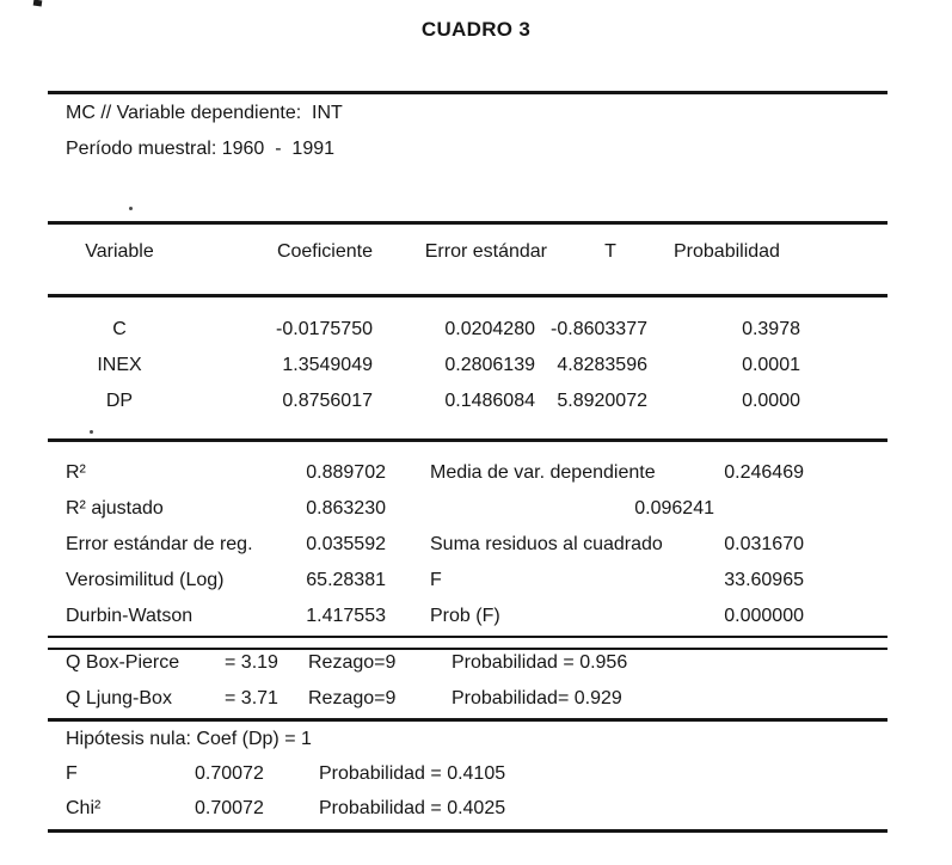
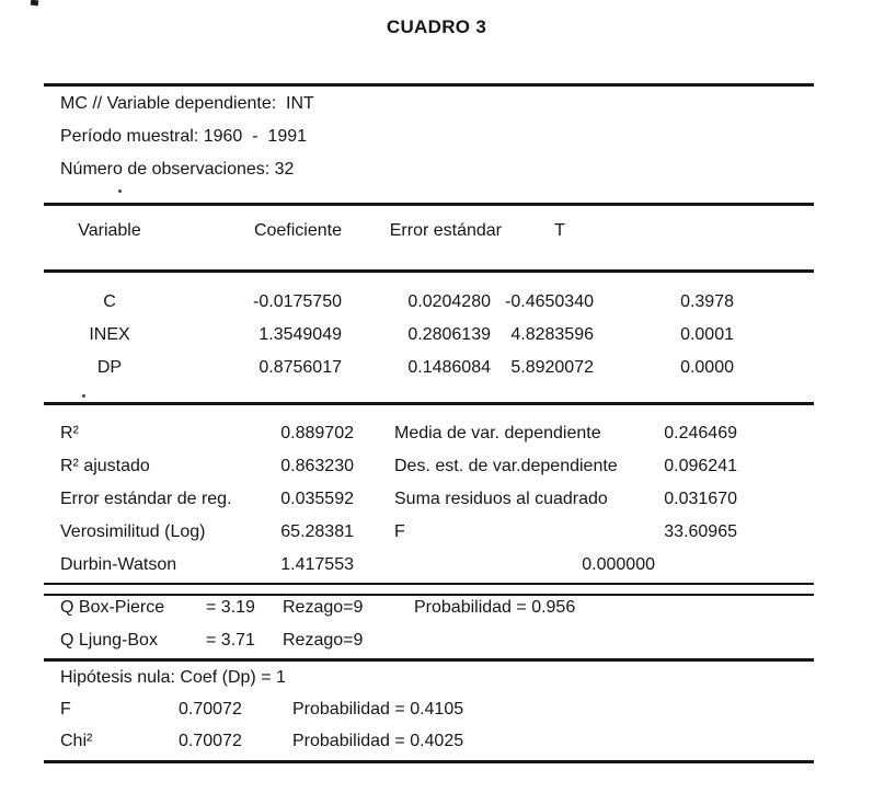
  CUADRO 3
  MC // Variable dependiente: INT
  Período muestral: 1960 - 1991
+ Número de observaciones: 32
  Variable
  Coeficiente
  Error estándar
  T
- Probabilidad
  C
  -0.0175750
  0.0204280
- -0.8603377
+ -0.4650340
  0.3978
  INEX
  1.3549049
  0.2806139
  4.8283596
  0.0001
  DP
  0.8756017
  0.1486084
  5.8920072
  0.0000
  R²
  0.889702
  Media de var. dependiente
  0.246469
  R² ajustado
  0.863230
+ Des. est. de var.dependiente
  0.096241
  Error estándar de reg.
  0.035592
  Suma residuos al cuadrado
  0.031670
  Verosimilitud (Log)
  65.28381
  F
  33.60965
  Durbin-Watson
  1.417553
- Prob (F)
  0.000000
  Q Box-Pierce
  = 3.19
  Rezago=9
  Probabilidad = 0.956
  Q Ljung-Box
  = 3.71
  Rezago=9
- Probabilidad= 0.929
  Hipótesis nula: Coef (Dp) = 1
  F
  0.70072
  Probabilidad = 0.4105
  Chi²
  0.70072
  Probabilidad = 0.4025
